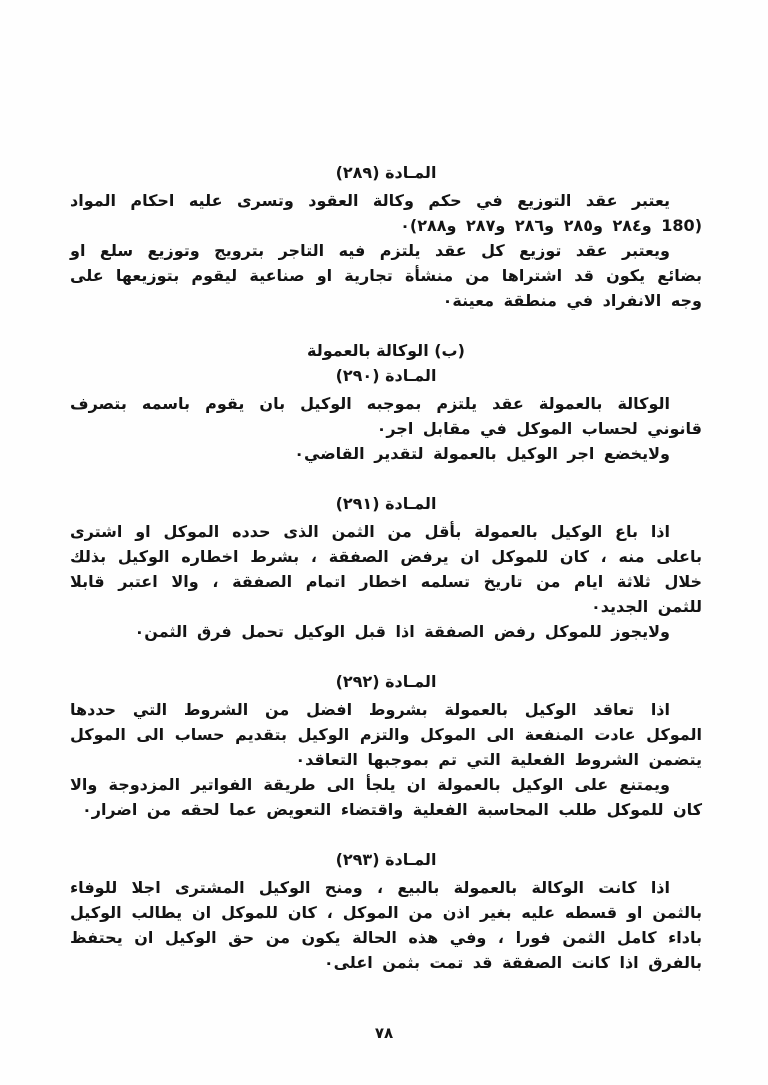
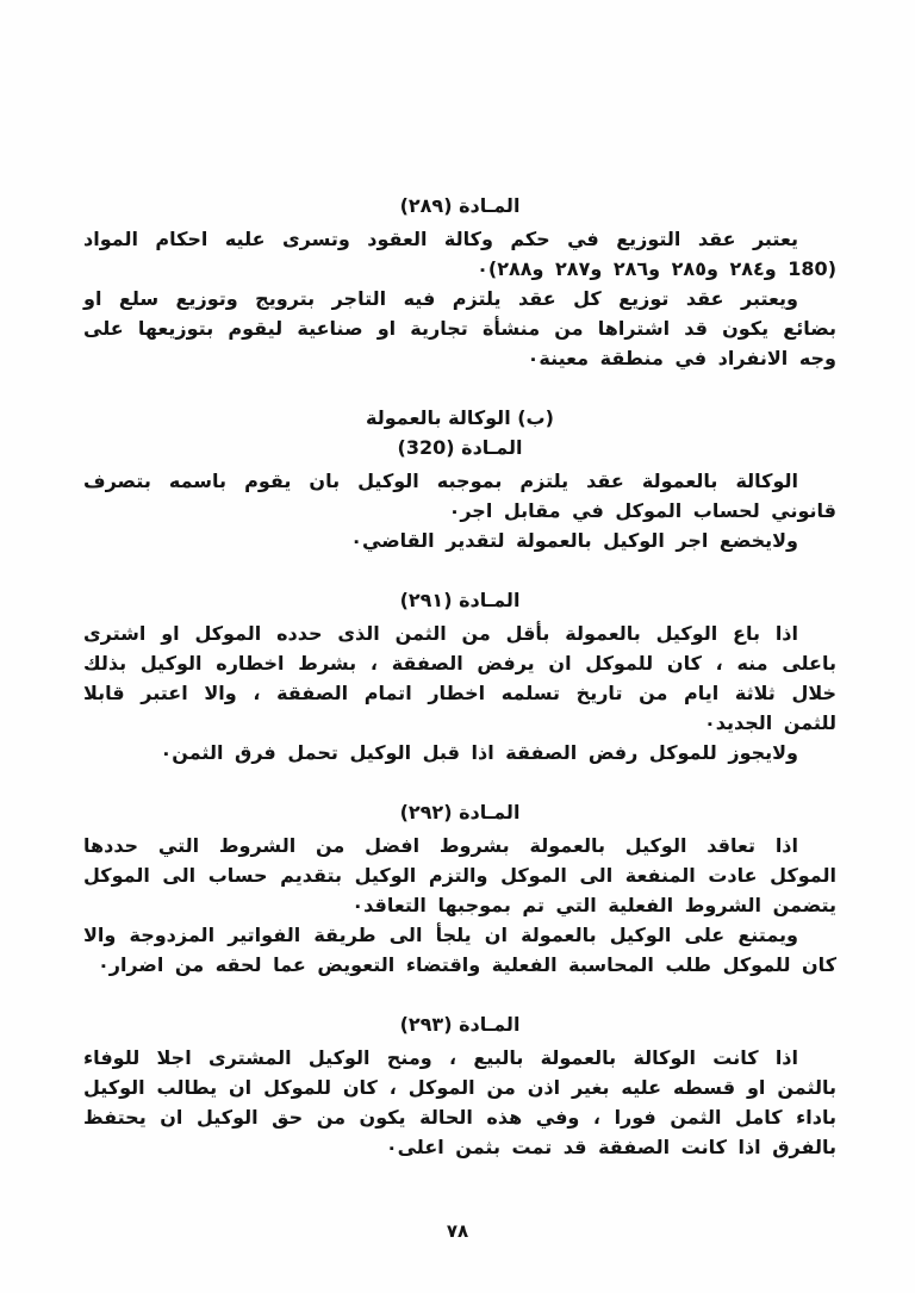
  المـادة (٢٨٩)
  يعتبر عقد التوزيع في حكم وكالة العقود وتسرى عليه احكام المواد (180 و٢٨٤ و٢٨٥ و٢٨٦ و٢٨٧ و٢٨٨)٠
  ويعتبر عقد توزيع كل عقد يلتزم فيه التاجر بترويج وتوزيع سلع او بضائع يكون قد اشتراها من منشأة تجارية او صناعية ليقوم بتوزيعها على وجه الانفراد في منطقة معينة٠
  (ب) الوكالة بالعمولة
- المـادة (٢٩٠)
+ المـادة (320)
  الوكالة بالعمولة عقد يلتزم بموجبه الوكيل بان يقوم باسمه بتصرف قانوني لحساب الموكل في مقابل اجر٠
  ولايخضع اجر الوكيل بالعمولة لتقدير القاضي٠
  المـادة (٢٩١)
  اذا باع الوكيل بالعمولة بأقل من الثمن الذى حدده الموكل او اشترى باعلى منه ، كان للموكل ان يرفض الصفقة ، بشرط اخطاره الوكيل بذلك خلال ثلاثة ايام من تاريخ تسلمه اخطار اتمام الصفقة ، والا اعتبر قابلا للثمن الجديد٠
  ولايجوز للموكل رفض الصفقة اذا قبل الوكيل تحمل فرق الثمن٠
  المـادة (٢٩٢)
  اذا تعاقد الوكيل بالعمولة بشروط افضل من الشروط التي حددها الموكل عادت المنفعة الى الموكل والتزم الوكيل بتقديم حساب الى الموكل يتضمن الشروط الفعلية التي تم بموجبها التعاقد٠
  ويمتنع على الوكيل بالعمولة ان يلجأ الى طريقة الفواتير المزدوجة والا كان للموكل طلب المحاسبة الفعلية واقتضاء التعويض عما لحقه من اضرار٠
  المـادة (٢٩٣)
  اذا كانت الوكالة بالعمولة بالبيع ، ومنح الوكيل المشترى اجلا للوفاء بالثمن او قسطه عليه بغير اذن من الموكل ، كان للموكل ان يطالب الوكيل باداء كامل الثمن فورا ، وفي هذه الحالة يكون من حق الوكيل ان يحتفظ بالفرق اذا كانت الصفقة قد تمت بثمن اعلى٠
  ٧٨
